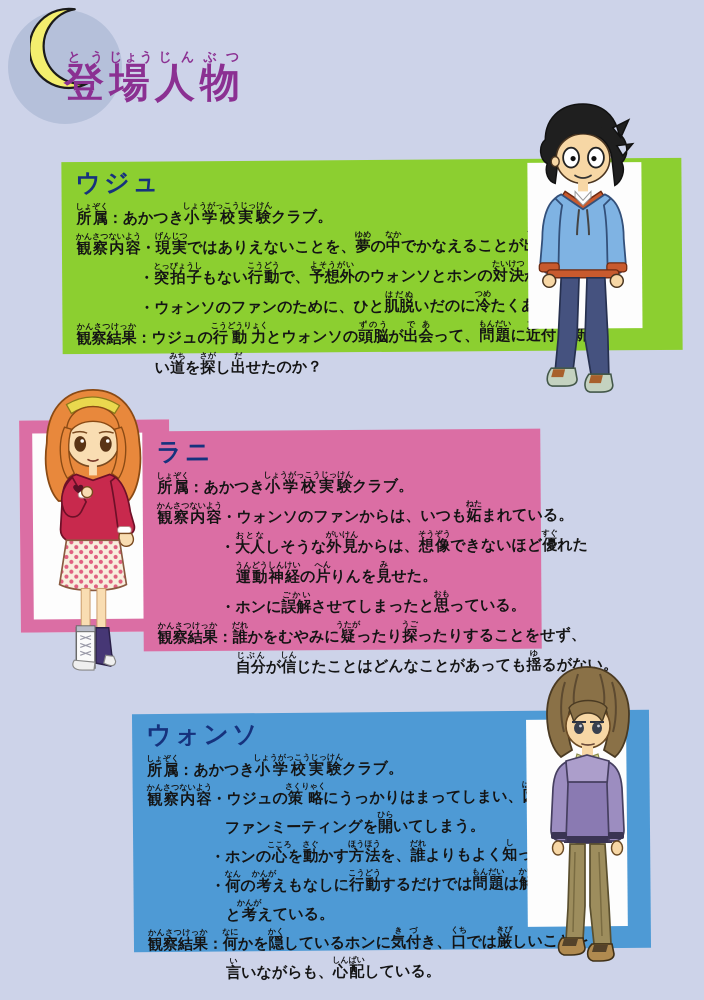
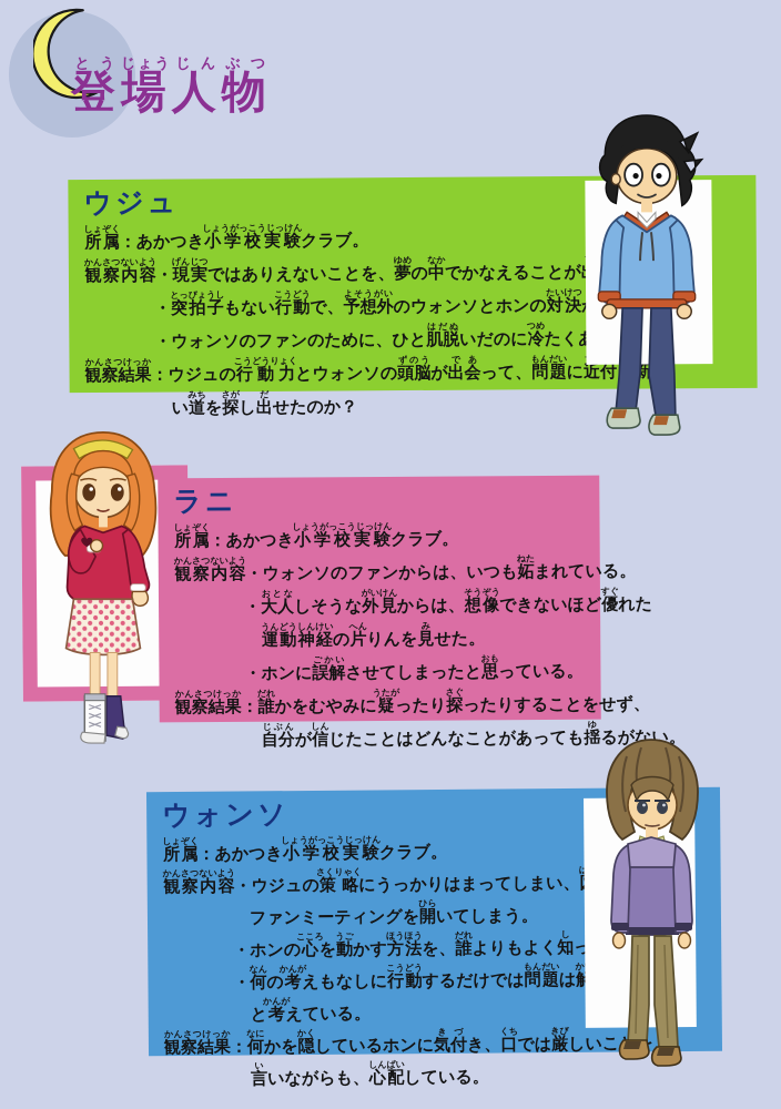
  登とう場じょう人じん物ぶつ
  ウジュ
  所属しょぞく：あかつき小学校実験しょうがっこうじっけんクラブ。
  観察内容かんさつないよう・現実げんじつではありえないことを、夢ゆめの中なかでかなえることが
  ・突拍子とっぴょうしもない行動こうどうで、予想外よそうがいのウォンソとホンの対決たいけつ
  ・ウォンソのファンのために、ひと肌脱はだぬいだのに冷つめたく
  観察結果かんさつけっか：ウジュの行動力こうどうりょくとウォンソの頭脳ずのうが出会であって、問題もんだいに近付 新
  い道みちを探さがし出だせたのか？
  ラニ
  所属しょぞく：あかつき小学校実験しょうがっこうじっけんクラブ。
  観察内容かんさつないよう・ウォンソのファンからは、いつも妬ねたまれている。
  ・大人おとなしそうな外見がいけんからは、想像そうぞうできないほど優すぐれた
  運動神経うんどうしんけいの片へんりんを見みせた。
  ・ホンに誤解ごかいさせてしまったと思おもっている。
- 観察結果かんさつけっか：誰だれかをむやみに疑うたがったり探うごったりすることをせず、
+ 観察結果かんさつけっか：誰だれかをむやみに疑うたがったり探さぐったりすることをせず、
  自分じぶんが信しんじたことはどんなことがあっても揺ゆるがない
  ウォンソ
  所属しょぞく：あかつき小学校実験しょうがっこうじっけんクラブ。
  観察内容かんさつないよう・ウジュの策略さくりゃくにうっかりはまってしまい、
  ファンミーティングを開ひらいてしまう。
- ・ホンの心こころを動さぐかす方法ほうほうを、誰だれよりもよく知しっ
+ ・ホンの心こころを動うごかす方法ほうほうを、誰だれよりもよく知しっ
  ・何なんの考かんがえもなしに行動こうどうするだけでは問題もんだいはか
  と考かんがえている。
  観察結果かんさつけっか：何なにかを隠かくしているホンに気付きづき、口くちでは厳きびしいこ
  言いいながらも、心配しんぱいしている。
